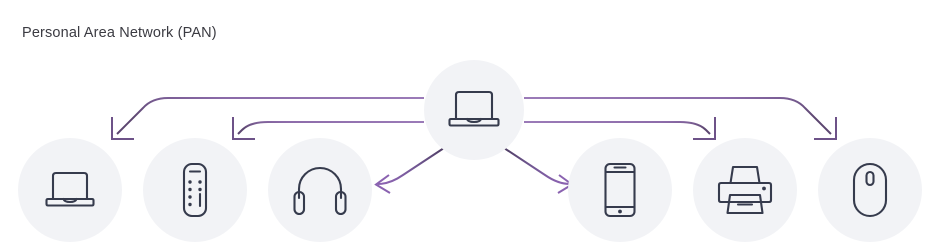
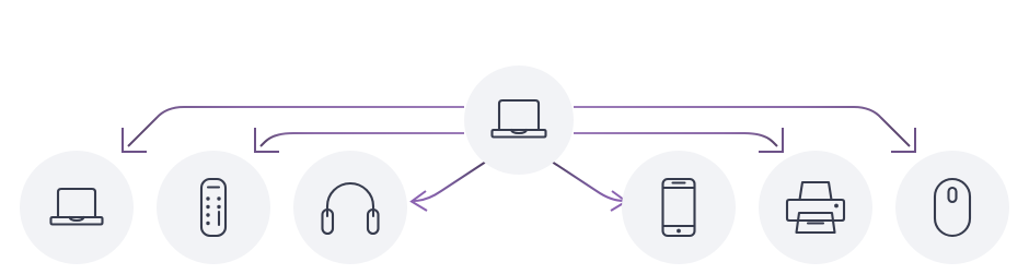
- Personal Area Network (PAN)
